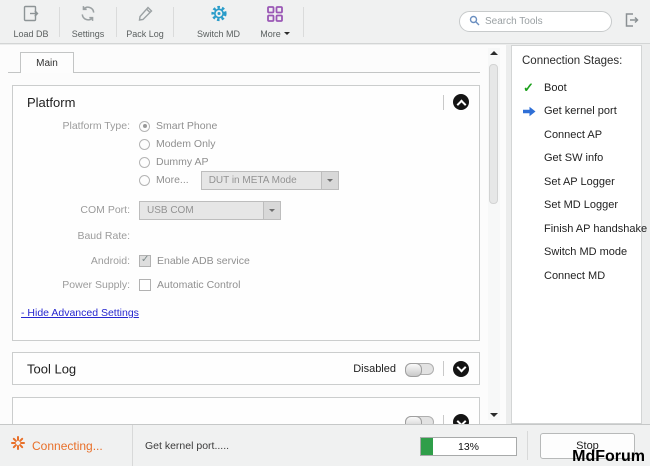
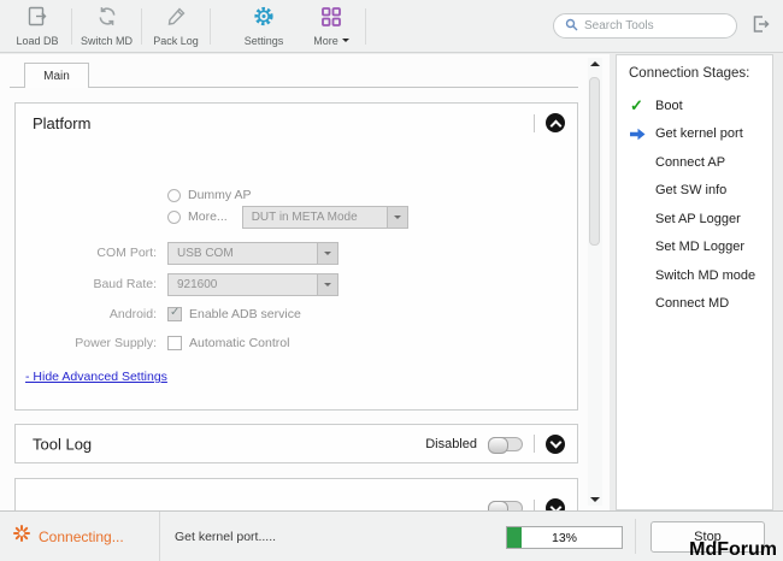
  Load DB
- Settings
+ Switch MD
  Pack Log
- Switch MD
+ Settings
  More
  Search Tools
  Main
  Platform
- Platform Type:
- Smart Phone
- Modem Only
  Dummy AP
  More...
  DUT in META Mode
  COM Port:
  USB COM
  Baud Rate:
+ 921600
  Android:
  Enable ADB service
  Power Supply:
  Automatic Control
  - Hide Advanced Settings
  Tool Log
  Disabled
  Connection Stages:
  ✓
  Boot
  Get kernel port
  Connect AP
  Get SW info
  Set AP Logger
  Set MD Logger
- Finish AP handshake
  Switch MD mode
  Connect MD
  Connecting...
  Get kernel port.....
  13%
  Stop
  MdForum
